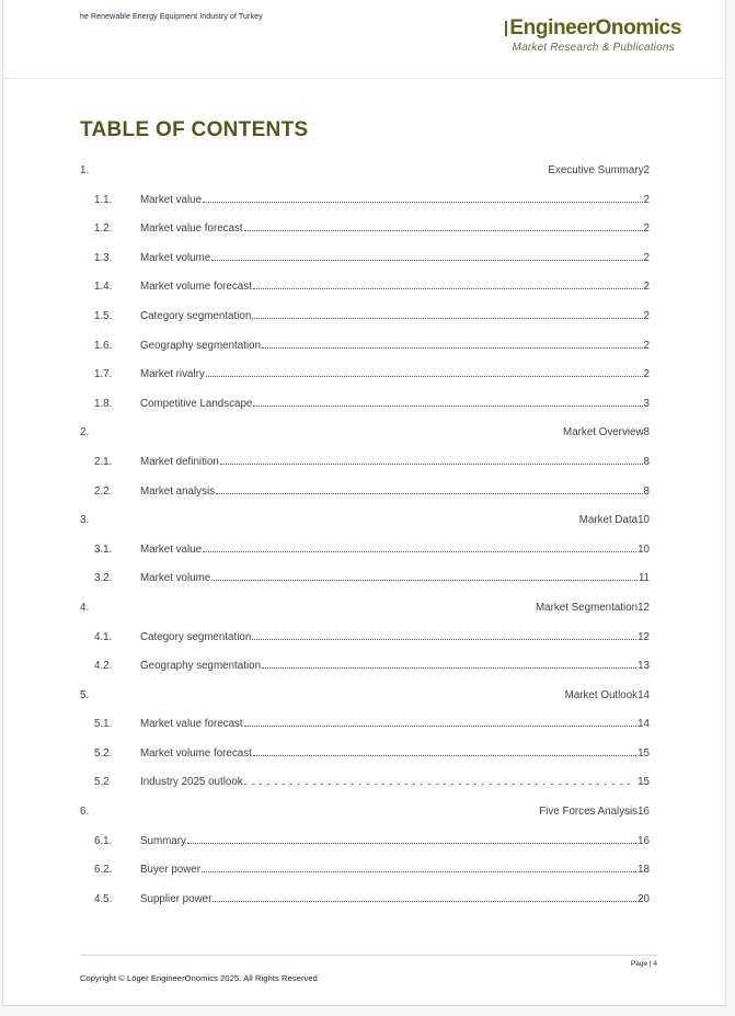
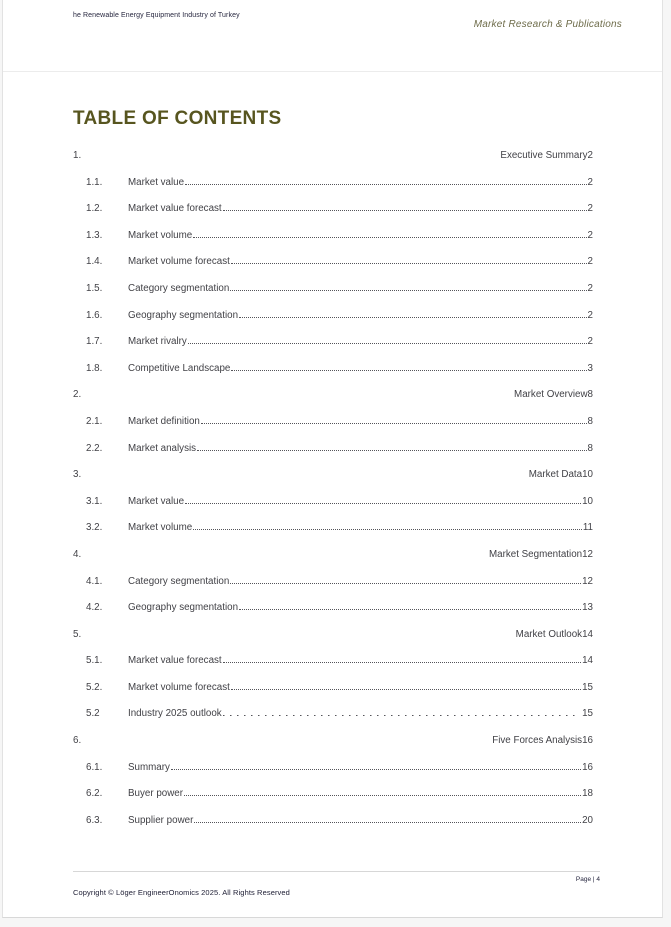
- EngineerOnomics
  Market Research & Publications
  TABLE OF CONTENTS
  1.
  Executive Summary
  2
  1.1.
  Market value
  2
  1.2.
  Market value forecast
  2
  1.3.
  Market volume
  2
  1.4.
  Market volume forecast
  2
  1.5.
  Category segmentation
  2
  1.6.
  Geography segmentation
  2
  1.7.
  Market rivalry
  2
  1.8.
  Competitive Landscape
  3
  2.
  Market Overview
  8
  2.1.
  Market definition
  8
  2.2.
  Market analysis
  8
  3.
  Market Data
  10
  3.1.
  Market value
  10
  3.2.
  Market volume
  11
  4.
  Market Segmentation
  12
  4.1.
  Category segmentation
  12
  4.2.
  Geography segmentation
  13
  5.
  Market Outlook
  14
  5.1.
  Market value forecast
  14
  5.2.
  Market volume forecast
  15
  5.2
  Industry 2025 outlook
  15
  6.
  Five Forces Analysis
  16
  6.1.
  Summary
  16
  6.2.
  Buyer power
  18
- 4.5.
+ 6.3.
  Supplier power
  20
  Copyright © Löger EngineerOnomics 2025. All Rights Reserved
